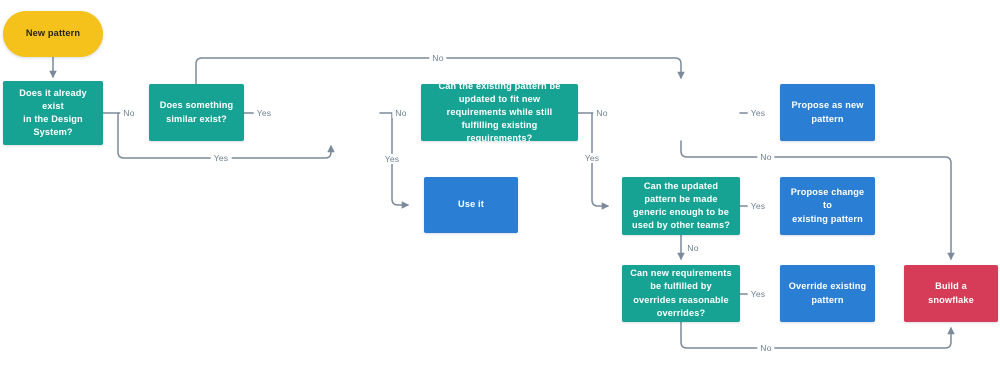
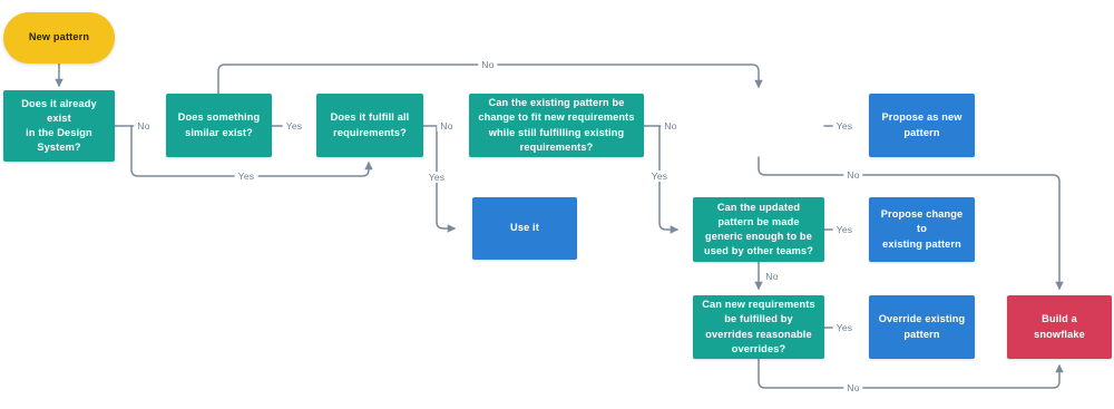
  New pattern
  Does it already exist
  in the Design System?
  Does something
  similar exist?
+ Does it fulfill all
+ requirements?
- Can the existing pattern be updated to fit new requirements while still fulfilling existing requirements?
+ Can the existing pattern be change to fit new requirements while still fulfilling existing requirements?
  Can the updated pattern be made generic enough to be used by other teams?
  Can new requirements be fulfilled by overrides reasonable overrides?
  Use it
  Propose as new
  pattern
  Propose change to
  existing pattern
  Override existing
  pattern
  Build a snowflake
  No
  Yes
  Yes
  No
  No
  Yes
  No
  Yes
  Yes
  No
  Yes
  No
  Yes
  No
